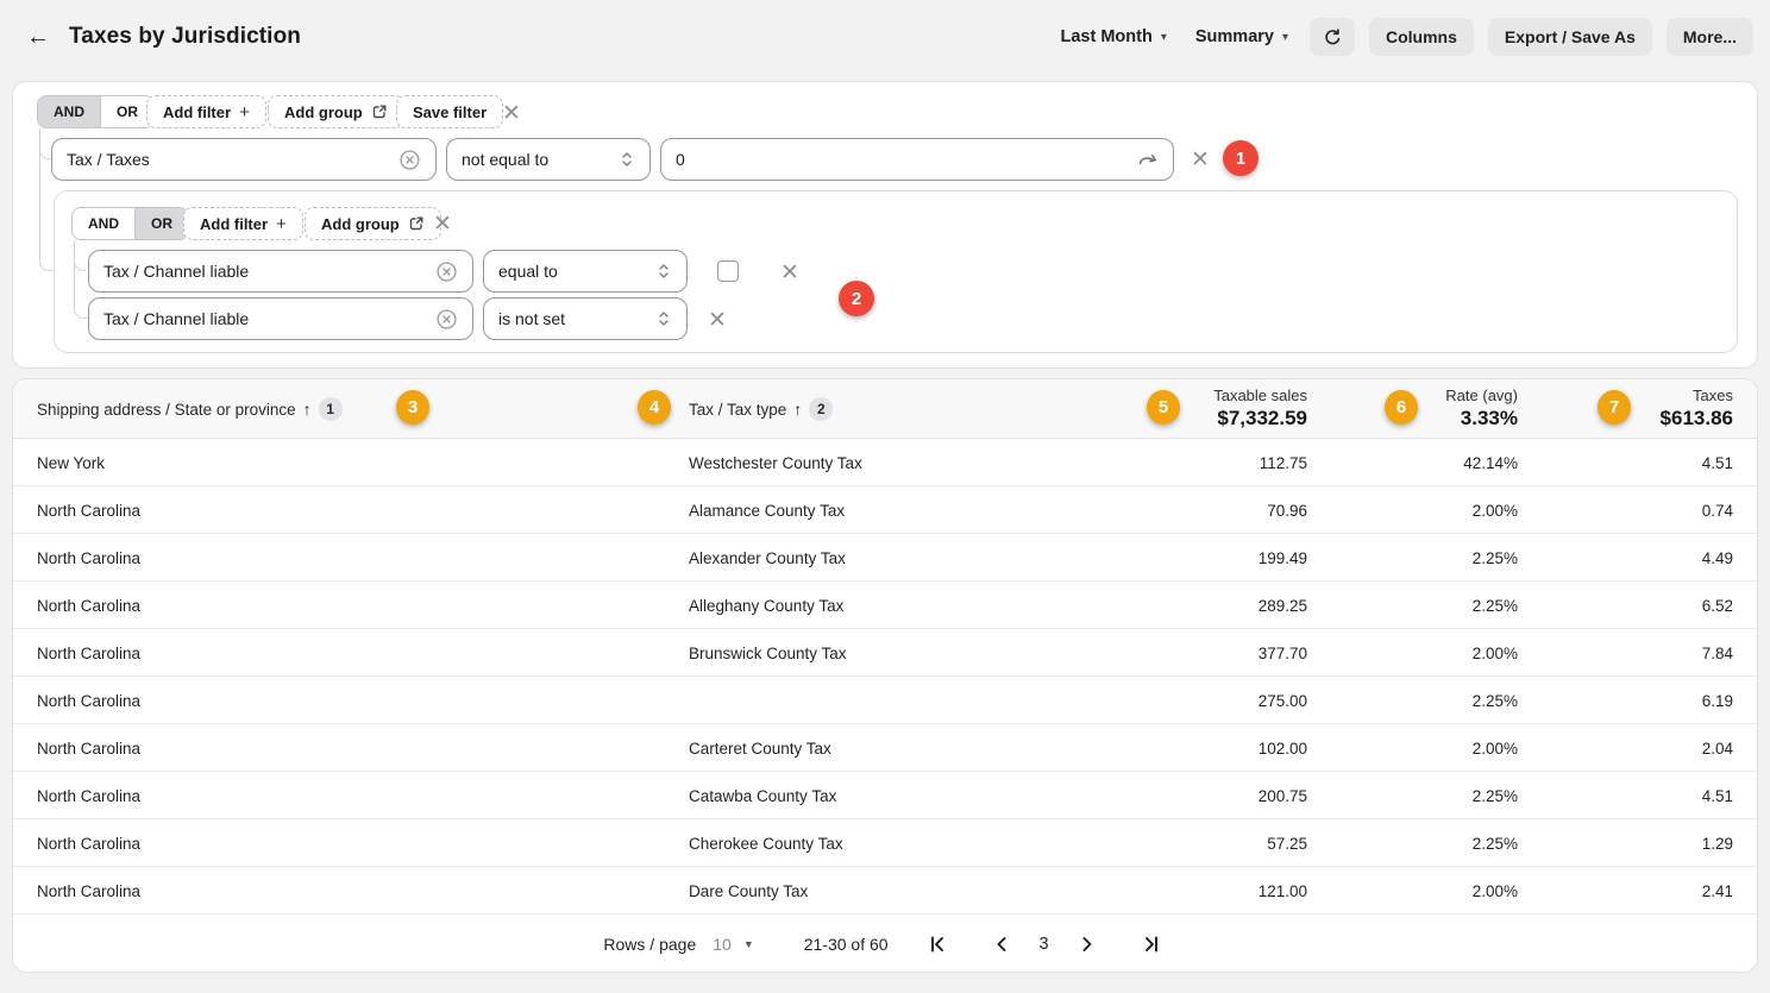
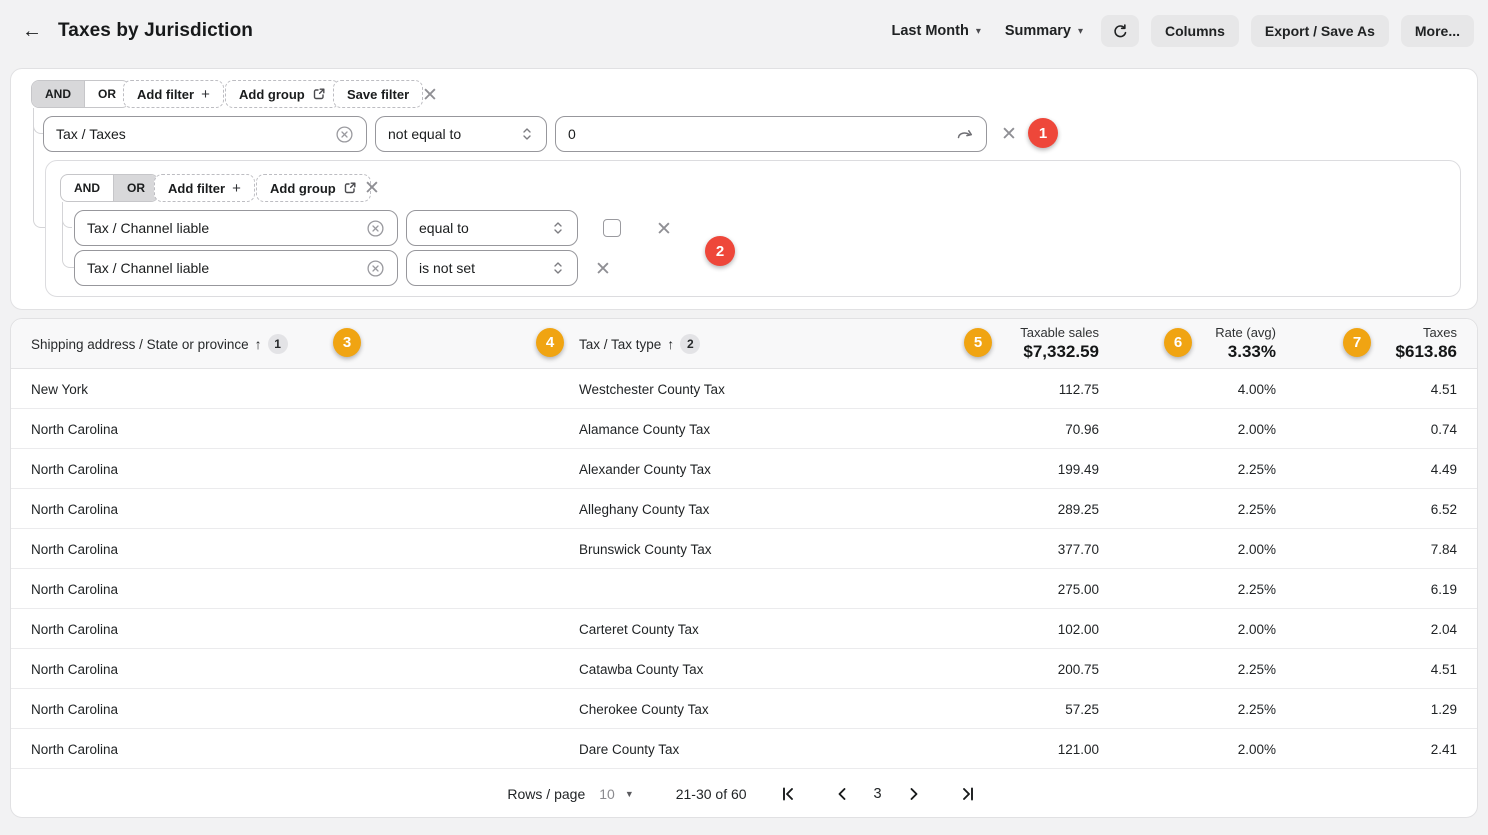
  ←
  Taxes by Jurisdiction
  Last Month
  ▾
  Summary
  ▾
  Columns
  Export / Save As
  More...
  AND
  OR
  Add filter
  +
  Add group
  Save filter
  ✕
  Tax / Taxes
  not equal to
  0
  ✕
  1
  AND
  OR
  Add filter
  +
  Add group
  ✕
  Tax / Channel liable
  equal to
  ✕
  2
  Tax / Channel liable
  is not set
  ✕
  Shipping address / State or province
  ↑
  1
  3
  4
  Tax / Tax type
  ↑
  2
  5
  Taxable sales
  $7,332.59
  6
  Rate (avg)
  3.33%
  7
  Taxes
  $613.86
  New York
  Westchester County Tax
  112.75
- 42.14%
+ 4.00%
  4.51
  North Carolina
  Alamance County Tax
  70.96
  2.00%
  0.74
  North Carolina
  Alexander County Tax
  199.49
  2.25%
  4.49
  North Carolina
  Alleghany County Tax
  289.25
  2.25%
  6.52
  North Carolina
  Brunswick County Tax
  377.70
  2.00%
  7.84
  North Carolina
  275.00
  2.25%
  6.19
  North Carolina
  Carteret County Tax
  102.00
  2.00%
  2.04
  North Carolina
  Catawba County Tax
  200.75
  2.25%
  4.51
  North Carolina
  Cherokee County Tax
  57.25
  2.25%
  1.29
  North Carolina
  Dare County Tax
  121.00
  2.00%
  2.41
  Rows / page
  10
  ▼
  21-30 of 60
  3
